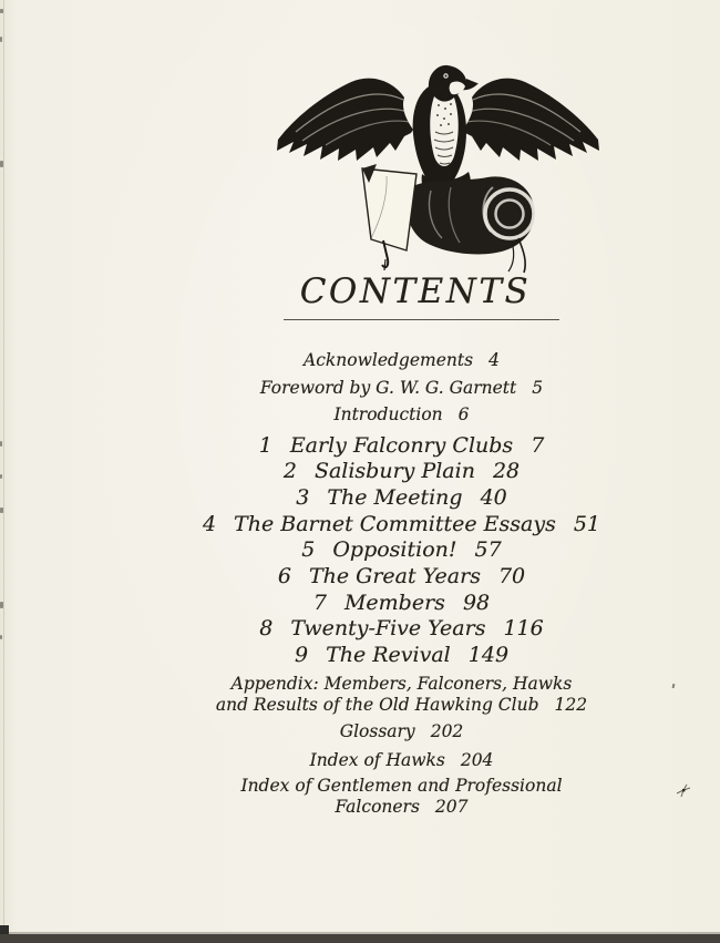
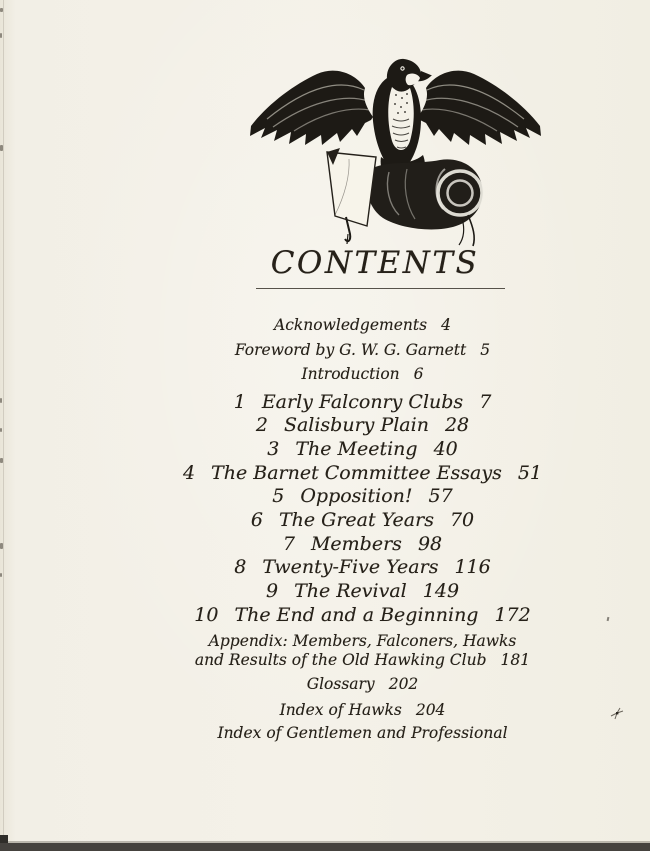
  CONTENTS
  Acknowledgements 4
  Foreword by G. W. G. Garnett 5
  Introduction 6
  1 Early Falconry Clubs 7
  2 Salisbury Plain 28
  3 The Meeting 40
  4 The Barnet Committee Essays 51
  5 Opposition! 57
  6 The Great Years 70
  7 Members 98
  8 Twenty-Five Years 116
  9 The Revival 149
+ 10 The End and a Beginning 172
  Appendix: Members, Falconers, Hawks
- and Results of the Old Hawking Club 122
+ and Results of the Old Hawking Club 181
  Glossary 202
  Index of Hawks 204
  Index of Gentlemen and Professional
- Falconers 207
